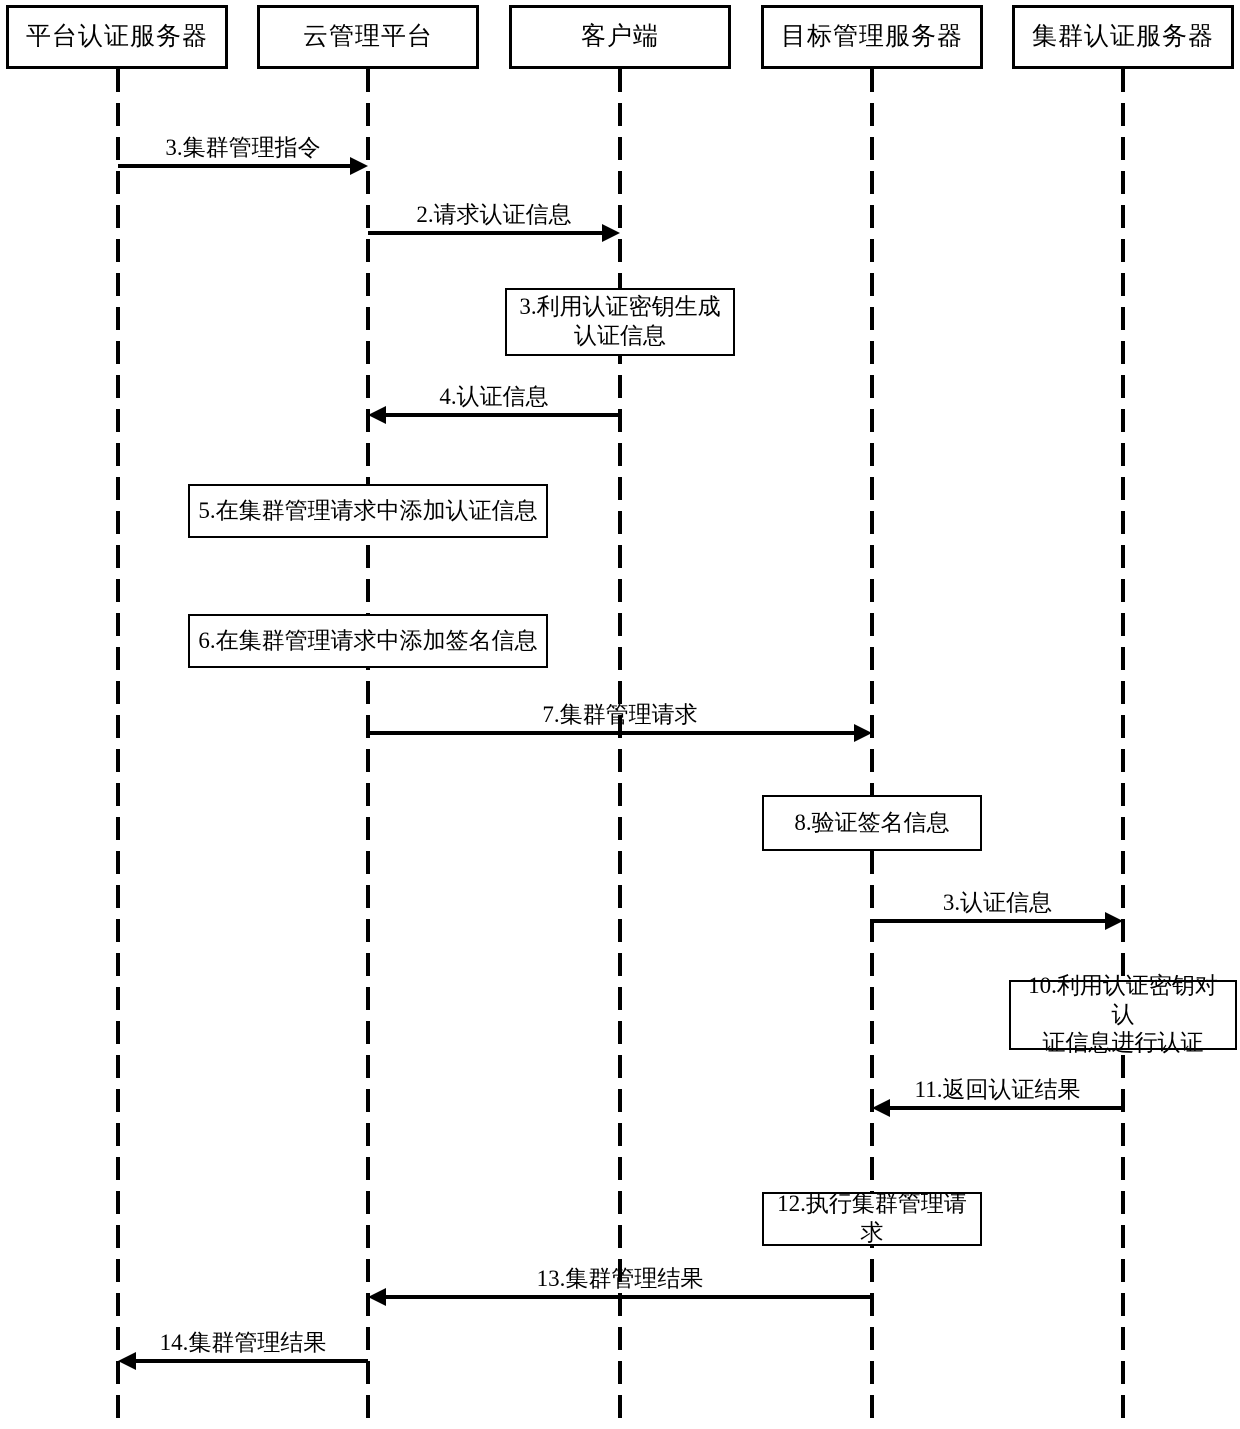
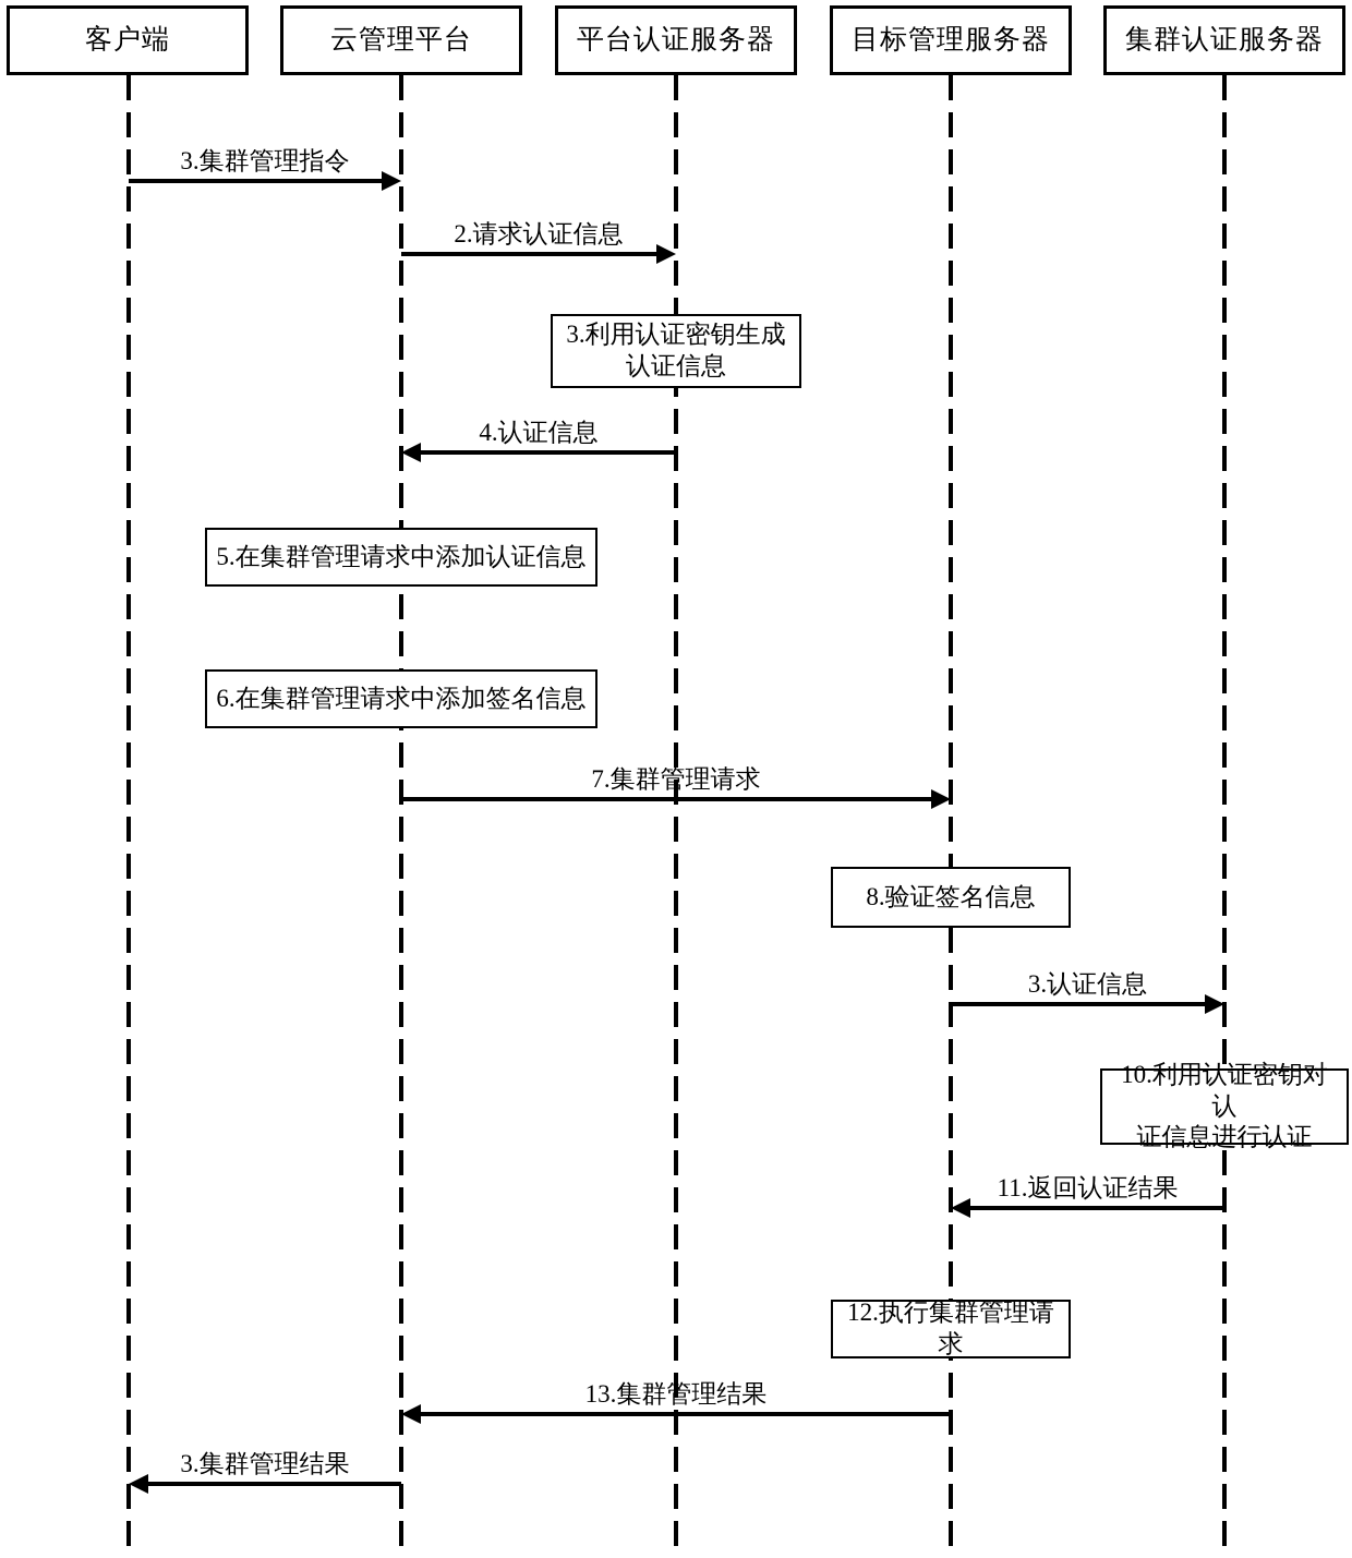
- 平台认证服务器
+ 客户端
  云管理平台
- 客户端
+ 平台认证服务器
  目标管理服务器
  集群认证服务器
  3.利用认证密钥生成
  认证信息
  5.在集群管理请求中添加认证信息
  6.在集群管理请求中添加签名信息
  8.验证签名信息
  10.利用认证密钥对认
  证信息进行认证
  12.执行集群管理请求
  3.集群管理指令
  2.请求认证信息
  4.认证信息
  7.集群管理请求
  3.认证信息
  11.返回认证结果
  13.集群管理结果
- 14.集群管理结果
+ 3.集群管理结果
